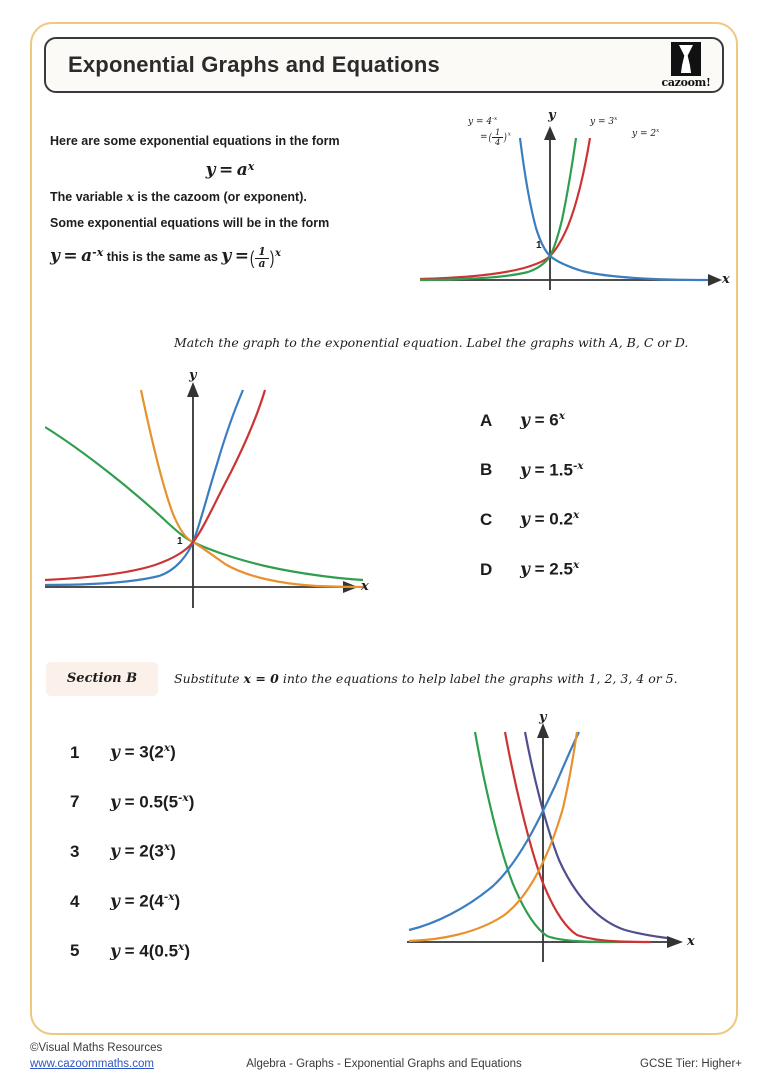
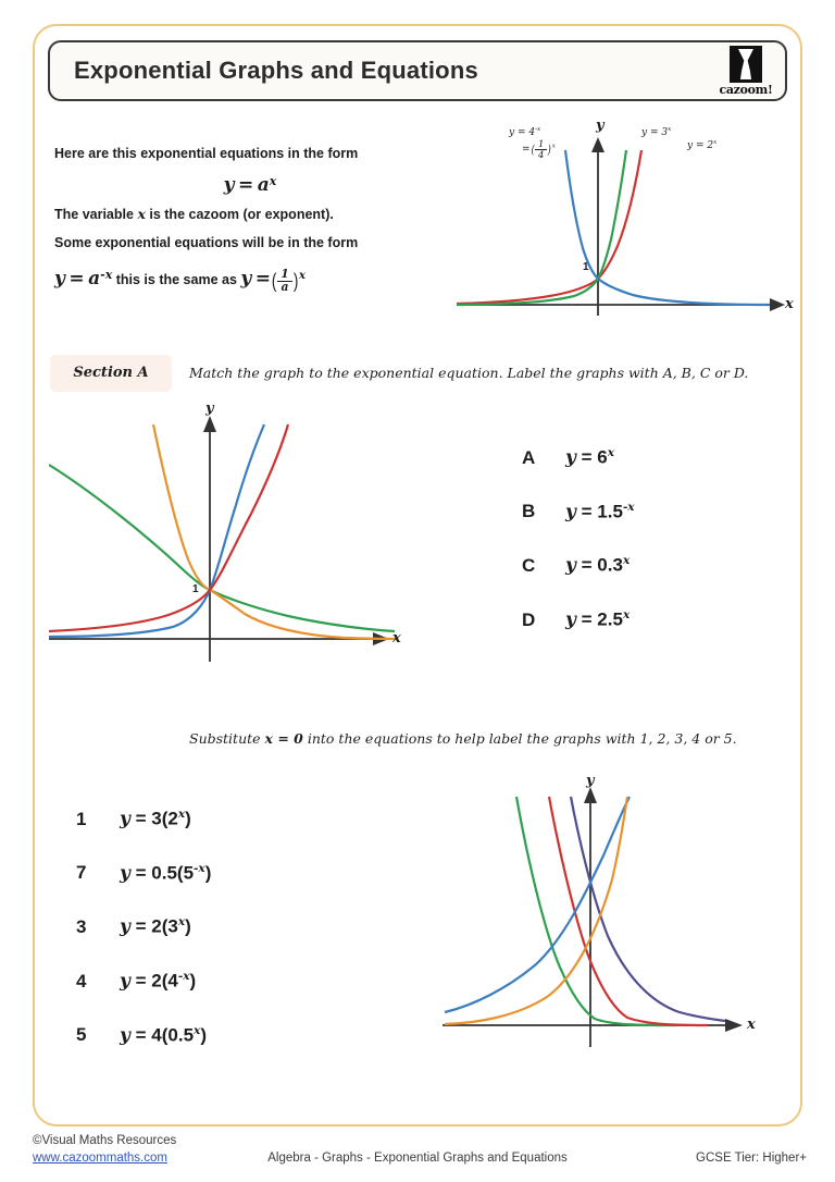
  Exponential Graphs and Equations
  cazoom!
- Here are some exponential equations in the form
+ Here are this exponential equations in the form
  y = ax
  The variable x is the cazoom (or exponent).
  Some exponential equations will be in the form
  y = a-x this is the same as y =(
  1
  a
  )x
  y
  x
  1
  =(
  1
  4
  y = 3
  y = 2
+ Section A
  Match the graph to the exponential equation. Label the graphs with A, B, C or D.
  y
  x
  1
  A
  y = 6x
  B
  y = 1.5-x
  C
- y = 0.2x
+ y = 0.3x
  D
  y = 2.5x
- Section B
  Substitute x = 0 into the equations to help label the graphs with 1, 2, 3, 4 or 5.
  1
  y = 3(2x)
  7
  y = 0.5(5-x)
  3
  y = 2(3x)
  4
  y = 2(4-x)
  5
  y = 4(0.5x)
  y
  x
  ©Visual Maths Resources
  www.cazoommaths.com
  Algebra - Graphs - Exponential Graphs and Equations
  GCSE Tier: Higher+
